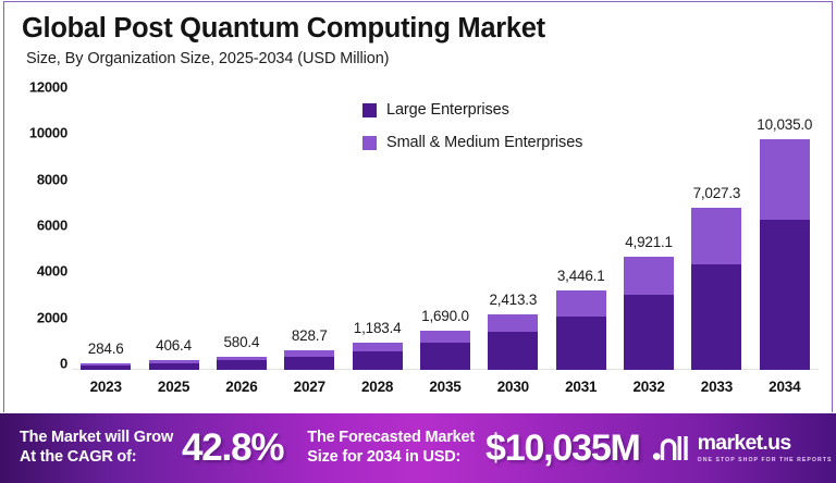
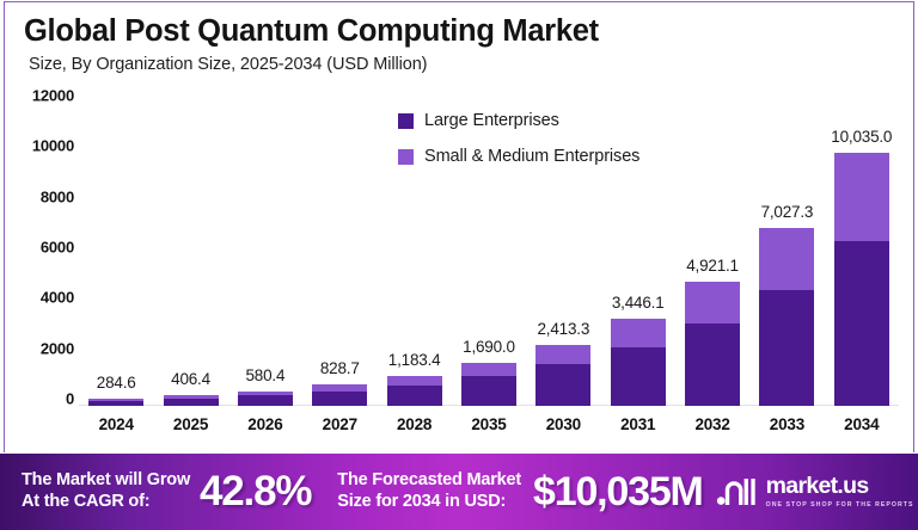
  Global Post Quantum Computing Market
  Size, By Organization Size, 2025-2034 (USD Million)
  Large Enterprises
  Small & Medium Enterprises
  0
  2000
  4000
  6000
  8000
  10000
  12000
  284.6
  406.4
  580.4
  828.7
  1,183.4
  1,690.0
  2,413.3
  3,446.1
  4,921.1
  7,027.3
  10,035.0
- 2023
+ 2024
  2025
  2026
  2027
  2028
  2035
  2030
  2031
  2032
  2033
  2034
  The Market will Grow
  At the CAGR of:
  42.8%
  The Forecasted Market
  Size for 2034 in USD:
  $10,035M
  market.us
